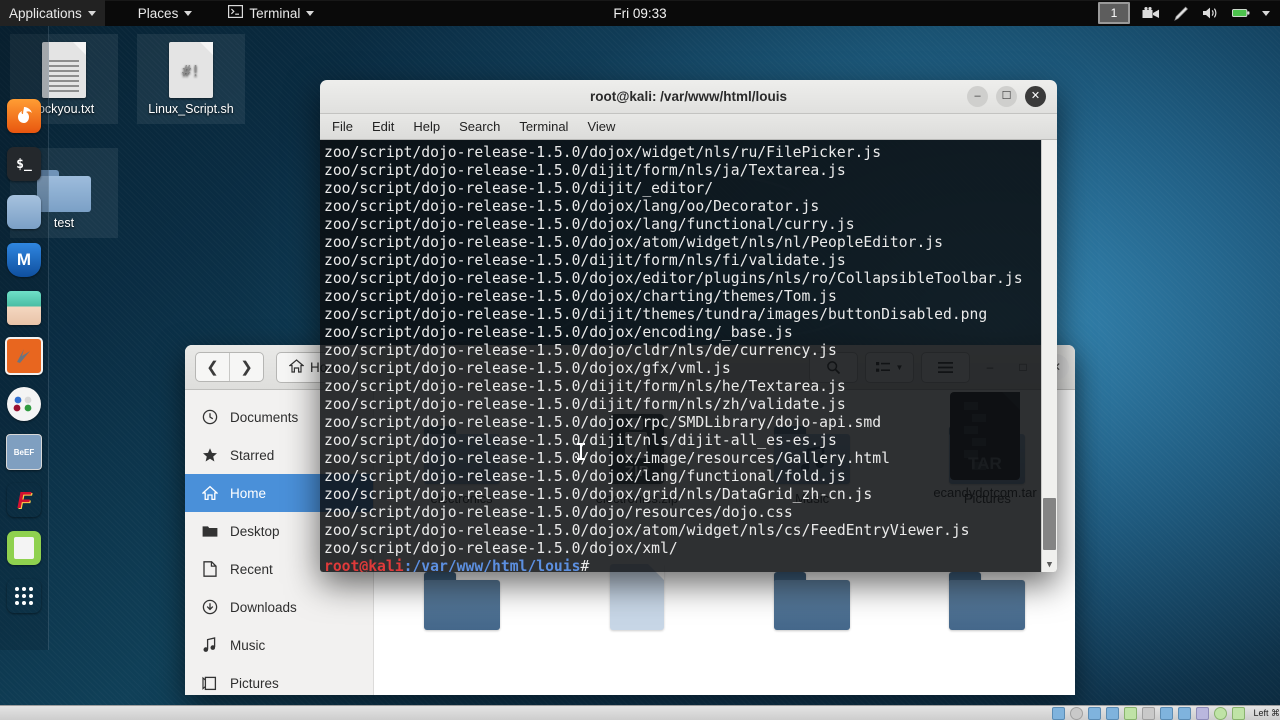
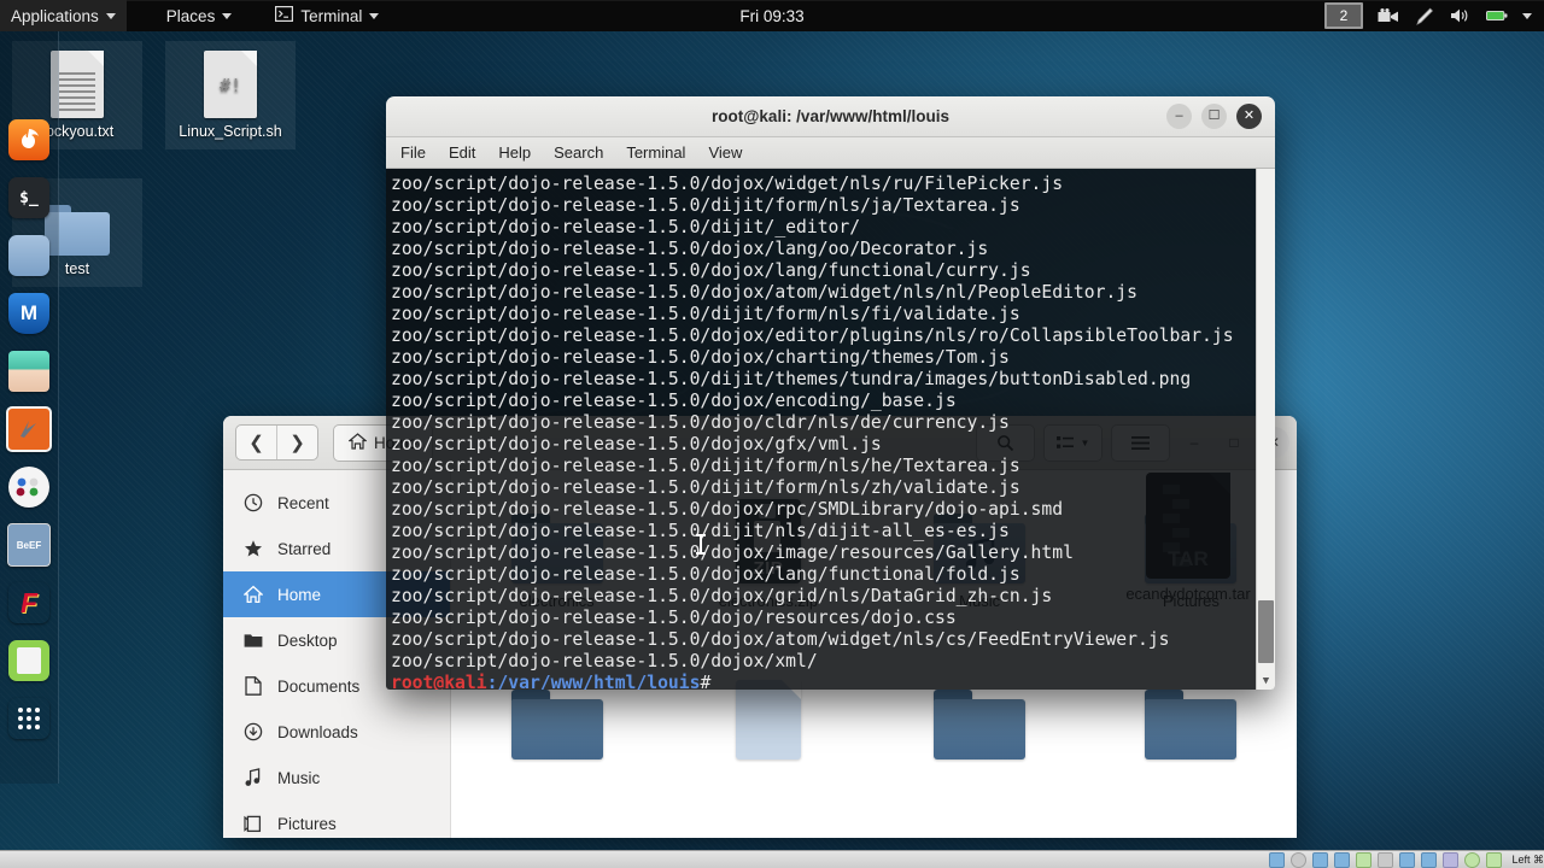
  $_
  M
  BeEF
  F
  kyou.txt
  #!
  Linux_Script.sh
  test
  ❮
  ❯
  Home
  ▼
- Documents
+ Recent
  Starred
  Home
  Desktop
- Recent
+ Documents
  Downloads
  Music
  Pictures
  electronics
  ZIP
  electronics.zip
  Music
  Pictures
  ecandydotcom.tar
  root@kali: /var/www/html/louis
  –
  ☐
  ✕
  File
  Edit
  Help
  Search
  Terminal
  View
  zoo/script/dojo-release-1.5.0/dojox/widget/nls/ru/FilePicker.js
  zoo/script/dojo-release-1.5.0/dijit/form/nls/ja/Textarea.js
  zoo/script/dojo-release-1.5.0/dijit/_editor/
  zoo/script/dojo-release-1.5.0/dojox/lang/oo/Decorator.js
  zoo/script/dojo-release-1.5.0/dojox/lang/functional/curry.js
  zoo/script/dojo-release-1.5.0/dojox/atom/widget/nls/nl/PeopleEditor.js
  zoo/script/dojo-release-1.5.0/dijit/form/nls/fi/validate.js
  zoo/script/dojo-release-1.5.0/dojox/editor/plugins/nls/ro/CollapsibleToolbar.js
  zoo/script/dojo-release-1.5.0/dojox/charting/themes/Tom.js
  zoo/script/dojo-release-1.5.0/dijit/themes/tundra/images/buttonDisabled.png
  zoo/script/dojo-release-1.5.0/dojox/encoding/_base.js
  zoo/script/dojo-release-1.5.0/dojo/cldr/nls/de/currency.js
  zoo/script/dojo-release-1.5.0/dojox/gfx/vml.js
  zoo/script/dojo-release-1.5.0/dijit/form/nls/he/Textarea.js
  zoo/script/dojo-release-1.5.0/dijit/form/nls/zh/validate.js
  zoo/script/dojo-release-1.5.0/dojox/rpc/SMDLibrary/dojo-api.smd
  zoo/script/dojo-release-1.5.0/dijit/nls/dijit-all_es-es.js
  zoo/script/dojo-release-1.5.0dojox/image/resources/Gallery.html
  zoo/script/dojo-release-1.5.0/dojox/lang/functional/fold.js
  zoo/script/dojo-release-1.5.0/dojox/grid/nls/DataGrid_zh-cn.js
  zoo/script/dojo-release-1.5.0/dojo/resources/dojo.css
  zoo/script/dojo-release-1.5.0/dojox/atom/widget/nls/cs/FeedEntryViewer.js
  zoo/script/dojo-release-1.5.0/dojox/xml/
  root@kali:/var/www/html/louis#
  ▼
  Applications
  Places
  Terminal
  Fri 09:33
- 1
+ 2
  Left ⌘
